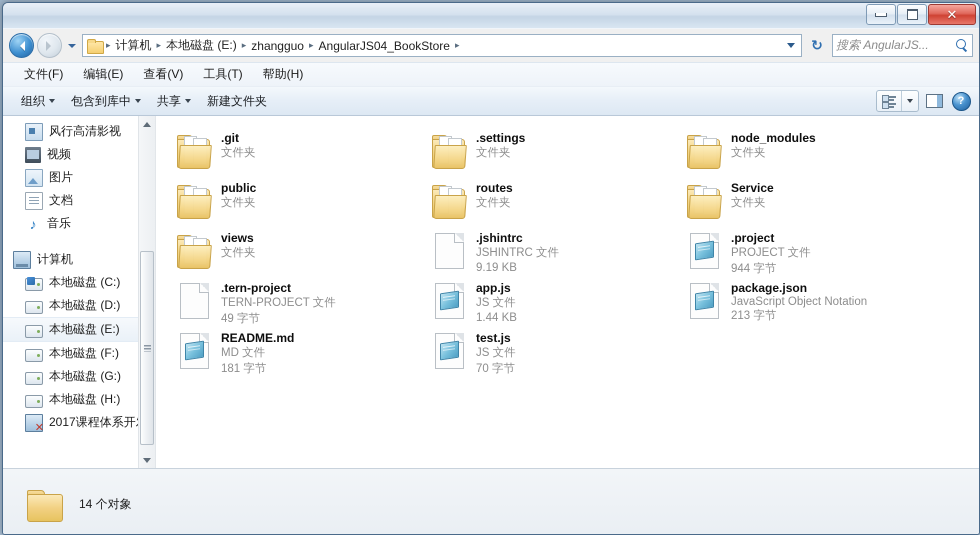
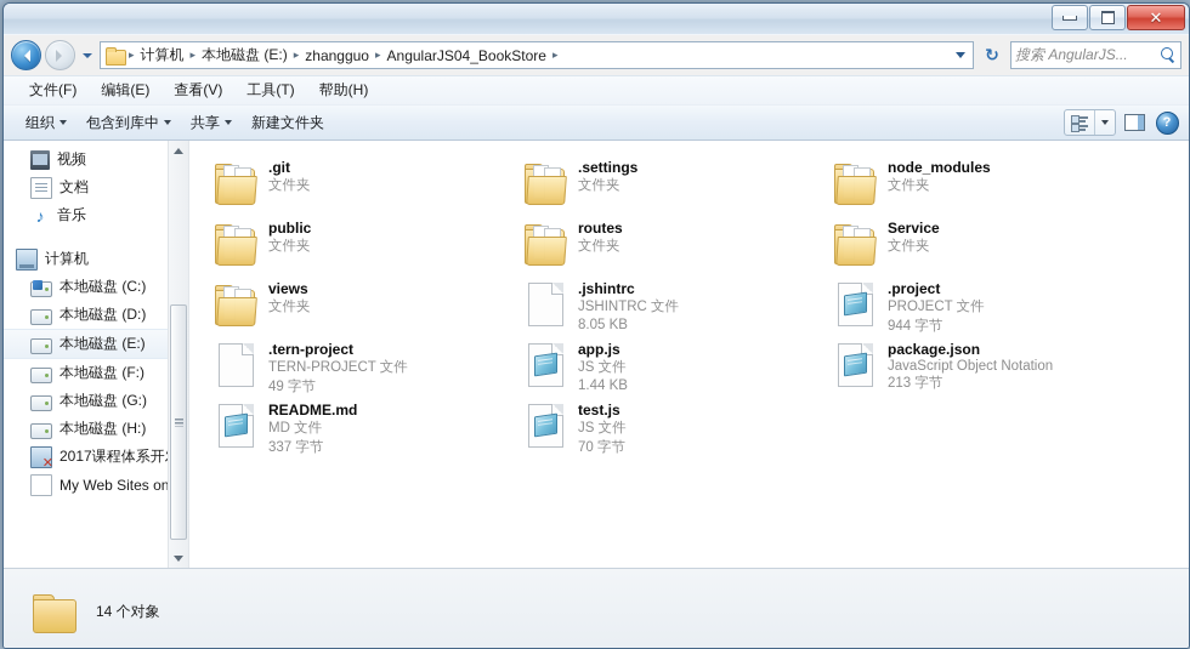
  ✕
  ▸
  计算机
  ▸
  本地磁盘 (E:)
  ▸
  zhangguo
  ▸
  AngularJS04_BookStore
  ▸
  ↻
  搜索 AngularJS...
  文件(F)
  编辑(E)
  查看(V)
  工具(T)
  帮助(H)
  组织
  包含到库中
  共享
  新建文件夹
  ?
- 风行高清影视
  视频
- 图片
  文档
  ♪
  音乐
  计算机
  本地磁盘 (C:)
  本地磁盘 (D:)
  本地磁盘 (E:)
  本地磁盘 (F:)
  本地磁盘 (G:)
  本地磁盘 (H:)
  2017课程体系开
+ My Web Sites on
  .git
  文件夹
  .settings
  文件夹
  node_modules
  文件夹
  public
  文件夹
  routes
  文件夹
  Service
  文件夹
  views
  文件夹
  .jshintrc
  JSHINTRC 文件
- 9.19 KB
+ 8.05 KB
  .project
  PROJECT 文件
  944 字节
  .tern-project
  TERN-PROJECT 文件
  49 字节
  app.js
  JS 文件
  1.44 KB
  package.json
  JavaScript Object Notation
  213 字节
  README.md
  MD 文件
- 181 字节
+ 337 字节
  test.js
  JS 文件
  70 字节
  14 个对象
